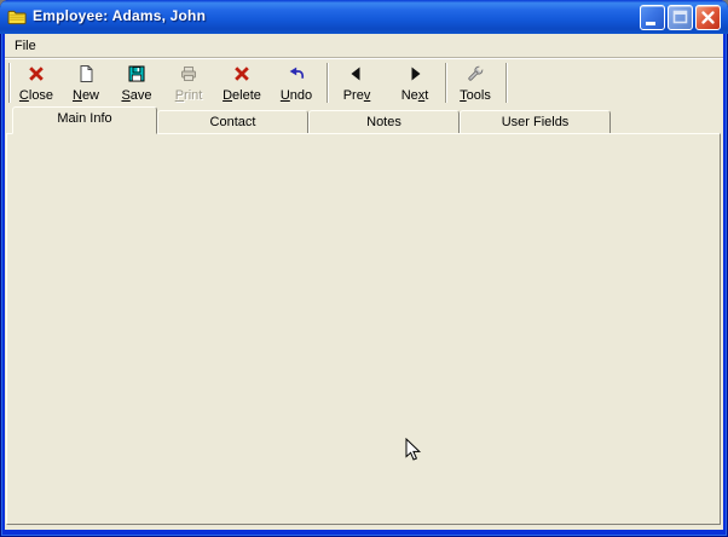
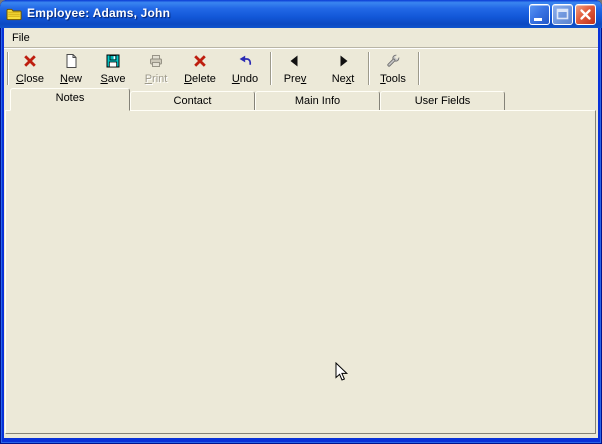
  Employee: Adams, John
  File
  Close
  New
  Save
  Print
  Delete
  Undo
  Prev
  Next
  Tools
- Main Info
+ Notes
  Contact
- Notes
+ Main Info
  User Fields
